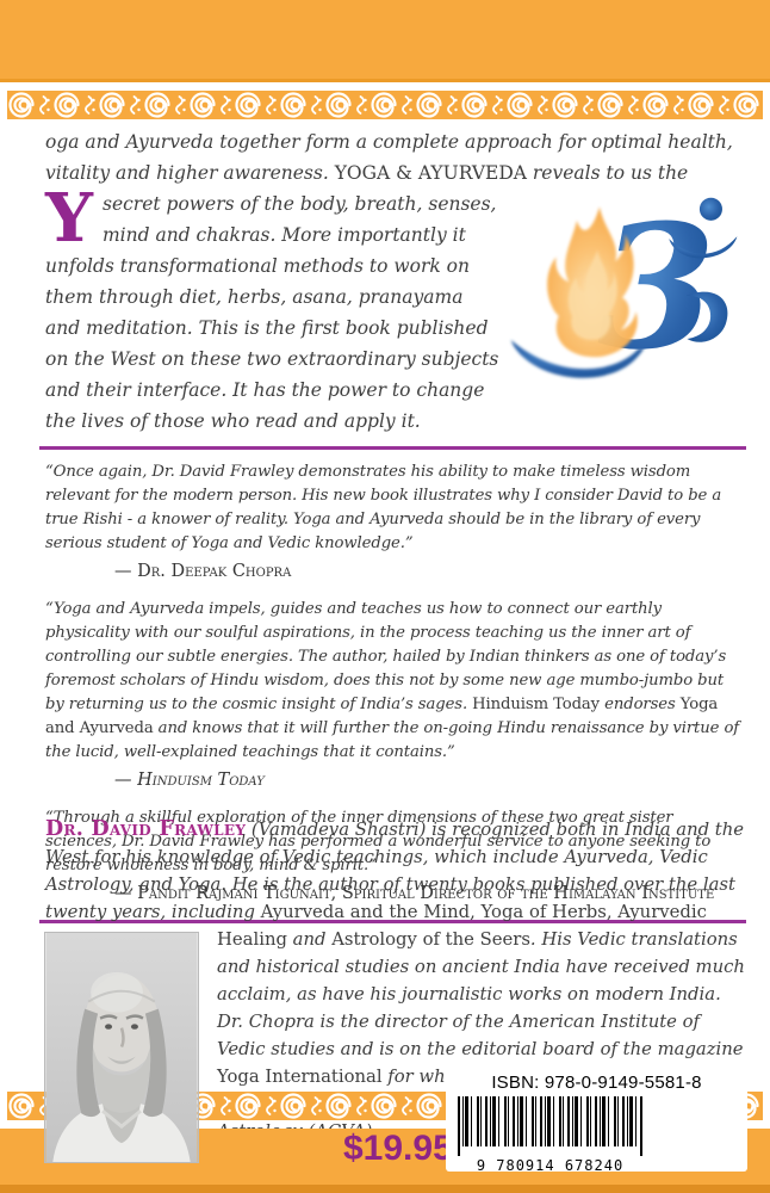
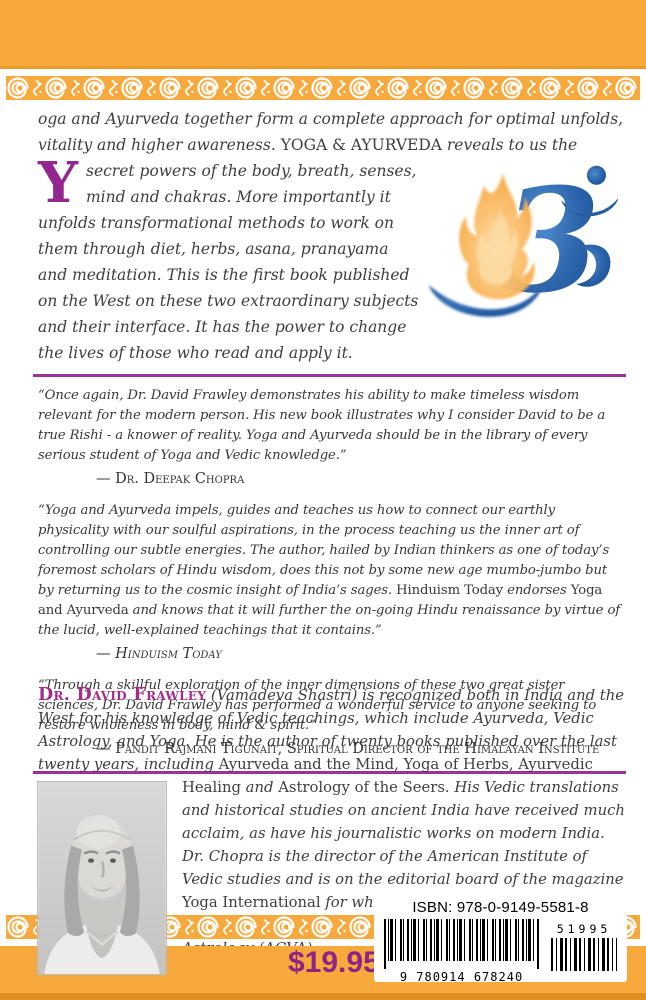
  3
  Y
- oga and Ayurveda together form a complete approach for optimal health, vitality and higher awareness. YOGA & AYURVEDA reveals to us the secret powers of the body, breath, senses, mind and chakras. More importantly it unfolds transformational methods to work on them through diet, herbs, asana, pranayama and meditation. This is the first book published on the West on these two extraordinary subjects and their interface. It has the power to change the lives of those who read and apply it.
+ oga and Ayurveda together form a complete approach for optimal unfolds, vitality and higher awareness. YOGA & AYURVEDA reveals to us the secret powers of the body, breath, senses, mind and chakras. More importantly it unfolds transformational methods to work on them through diet, herbs, asana, pranayama and meditation. This is the first book published on the West on these two extraordinary subjects and their interface. It has the power to change the lives of those who read and apply it.
  “Once again, Dr. David Frawley demonstrates his ability to make timeless wisdom relevant for the modern person. His new book illustrates why I consider David to be a true Rishi - a knower of reality. Yoga and Ayurveda should be in the library of every serious student of Yoga and Vedic knowledge.”
  — Dr. Deepak Chopra
  “Yoga and Ayurveda impels, guides and teaches us how to connect our earthly physicality with our soulful aspirations, in the process teaching us the inner art of controlling our subtle energies. The author, hailed by Indian thinkers as one of today’s foremost scholars of Hindu wisdom, does this not by some new age mumbo-jumbo but by returning us to the cosmic insight of India’s sages. Hinduism Today endorses Yoga and Ayurveda and knows that it will further the on-going Hindu renaissance by virtue of the lucid, well-explained teachings that it contains.”
  — Hinduism Today
  “Through a skillful exploration of the inner dimensions of these two great sister sciences, Dr. David Frawley has performed a wonderful service to anyone seeking to restore wholeness in body, mind & spirit.”
  — Pandit Rajmani Tigunait, Spiritual Director of the Himalayan Institute
  Dr. David Frawley (Vamadeva Shastri) is recognized both in India and the West for his knowledge of Vedic teachings, which include Ayurveda, Vedic Astrology, and Yoga. He is the author of twenty books published over the last twenty years, including Ayurveda and the Mind, Yoga of Herbs, Ayurvedic Healing and Astrology of the Seers. His Vedic translations and historical studies on ancient India have received much acclaim, as have his journalistic works on modern India. Dr. Chopra is the director of the American Institute of Vedic studies and is on the editorial board of the magazine Yoga International for wh
  $19.95
  ISBN: 978-0-9149-5581-8
  9 780914 678240
+ 51995
